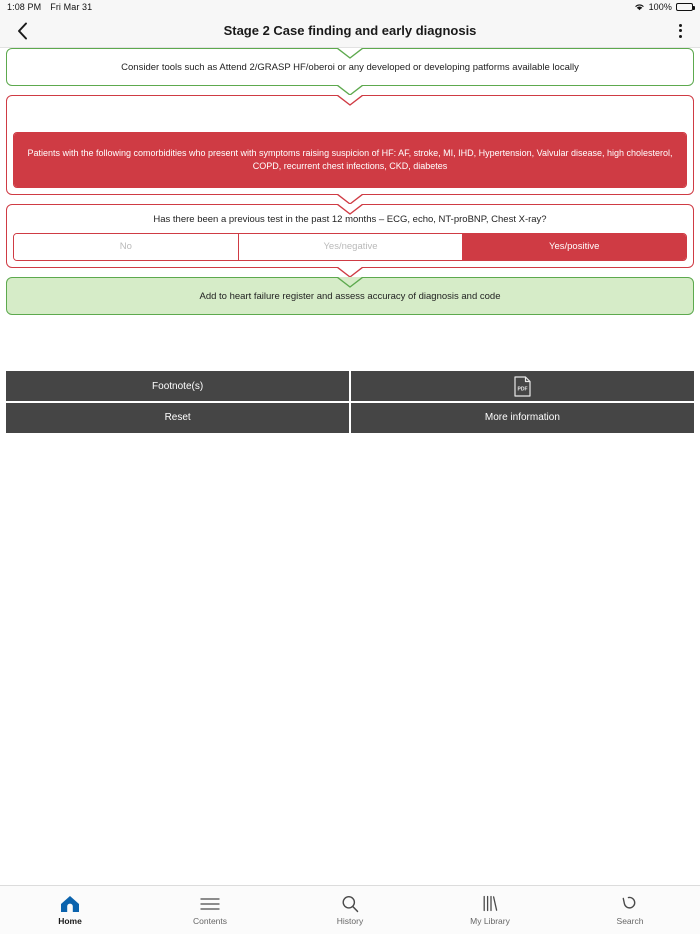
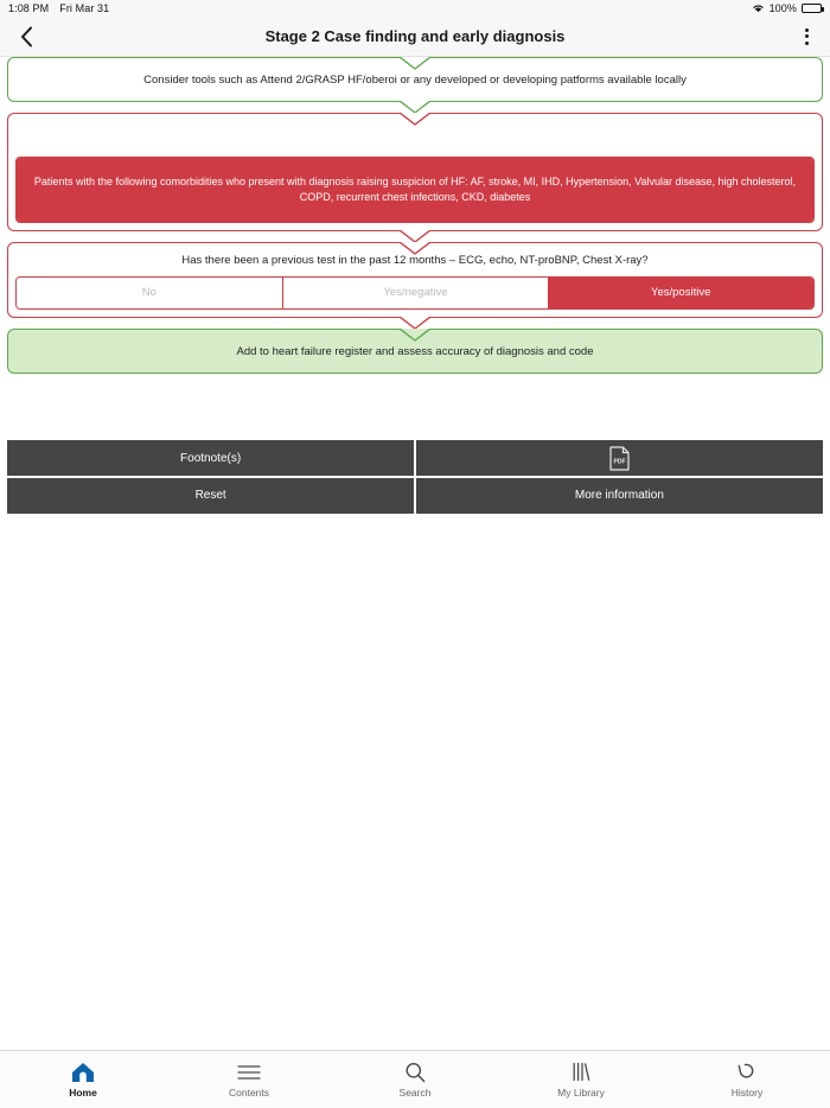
  1:08 PM
  Fri Mar 31
  100%
  Stage 2 Case finding and early diagnosis
  Consider tools such as Attend 2/GRASP HF/oberoi or any developed or developing patforms available locally
- Patients with the following comorbidities who present with symptoms raising suspicion of HF: AF, stroke, MI, IHD, Hypertension, Valvular disease, high cholesterol, COPD, recurrent chest infections, CKD, diabetes
+ Patients with the following comorbidities who present with diagnosis raising suspicion of HF: AF, stroke, MI, IHD, Hypertension, Valvular disease, high cholesterol, COPD, recurrent chest infections, CKD, diabetes
  Has there been a previous test in the past 12 months – ECG, echo, NT-proBNP, Chest X-ray?
  No
  Yes/negative
  Yes/positive
  Add to heart failure register and assess accuracy of diagnosis and code
  Footnote(s)
  Reset
  More information
  Home
  Contents
- History
+ Search
  My Library
- Search
+ History
